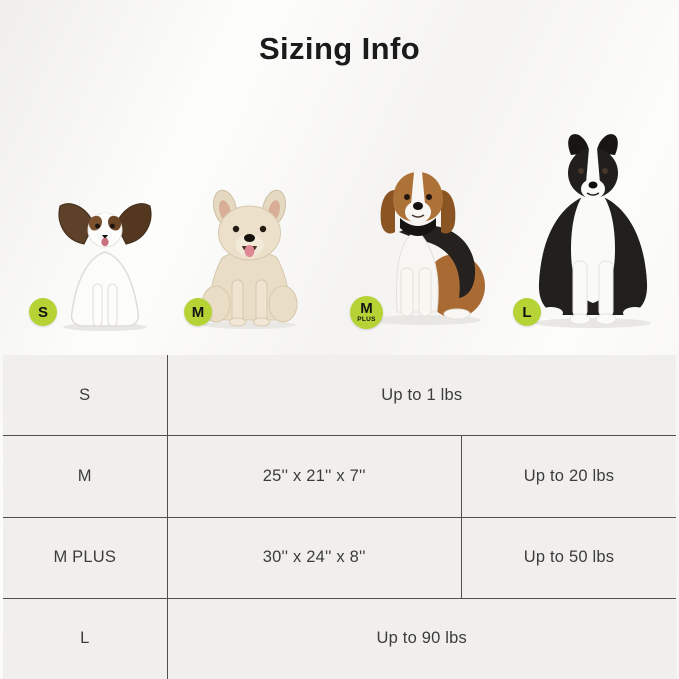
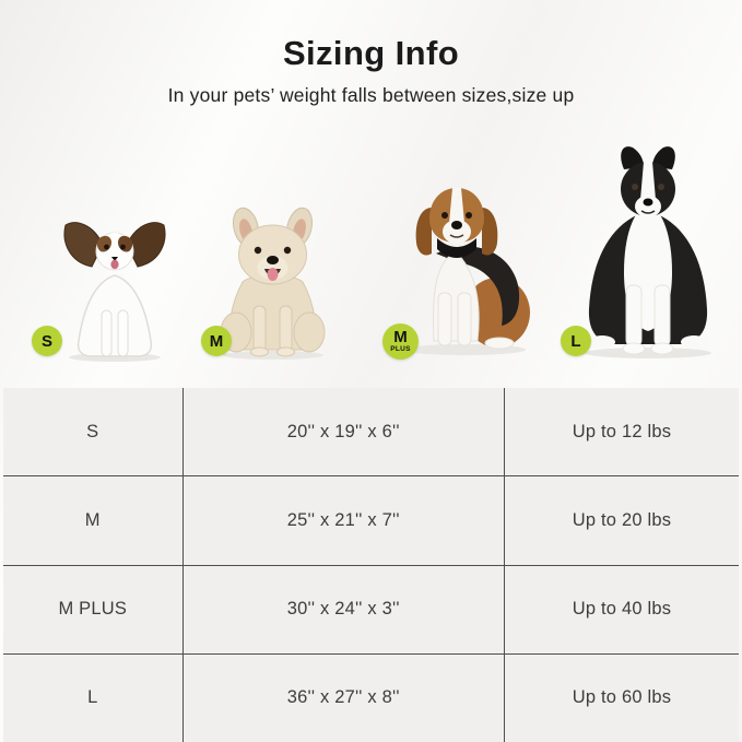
  Sizing Info
+ In your pets’ weight falls between sizes,size up
  S
  M
  M
  L
  S
+ 20'' x 19'' x 6''
- Up to 1 lbs
+ Up to 12 lbs
  M
  25'' x 21'' x 7''
  Up to 20 lbs
  M PLUS
- 30'' x 24'' x 8''
+ 30'' x 24'' x 3''
- Up to 50 lbs
+ Up to 40 lbs
  L
+ 36'' x 27'' x 8''
- Up to 90 lbs
+ Up to 60 lbs
